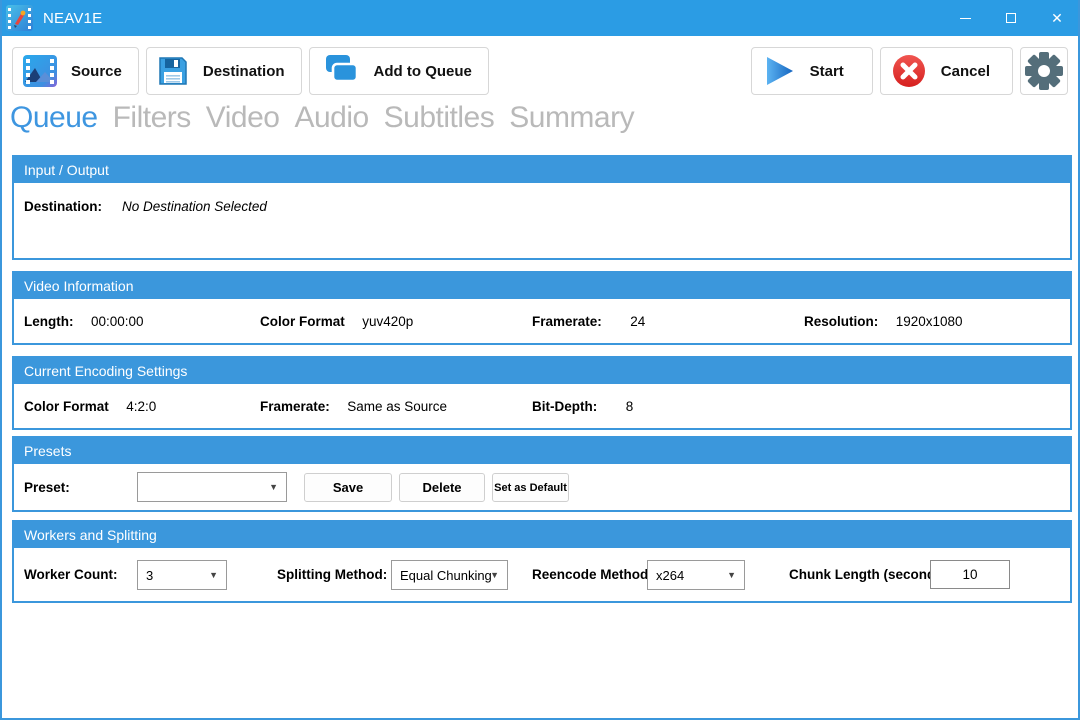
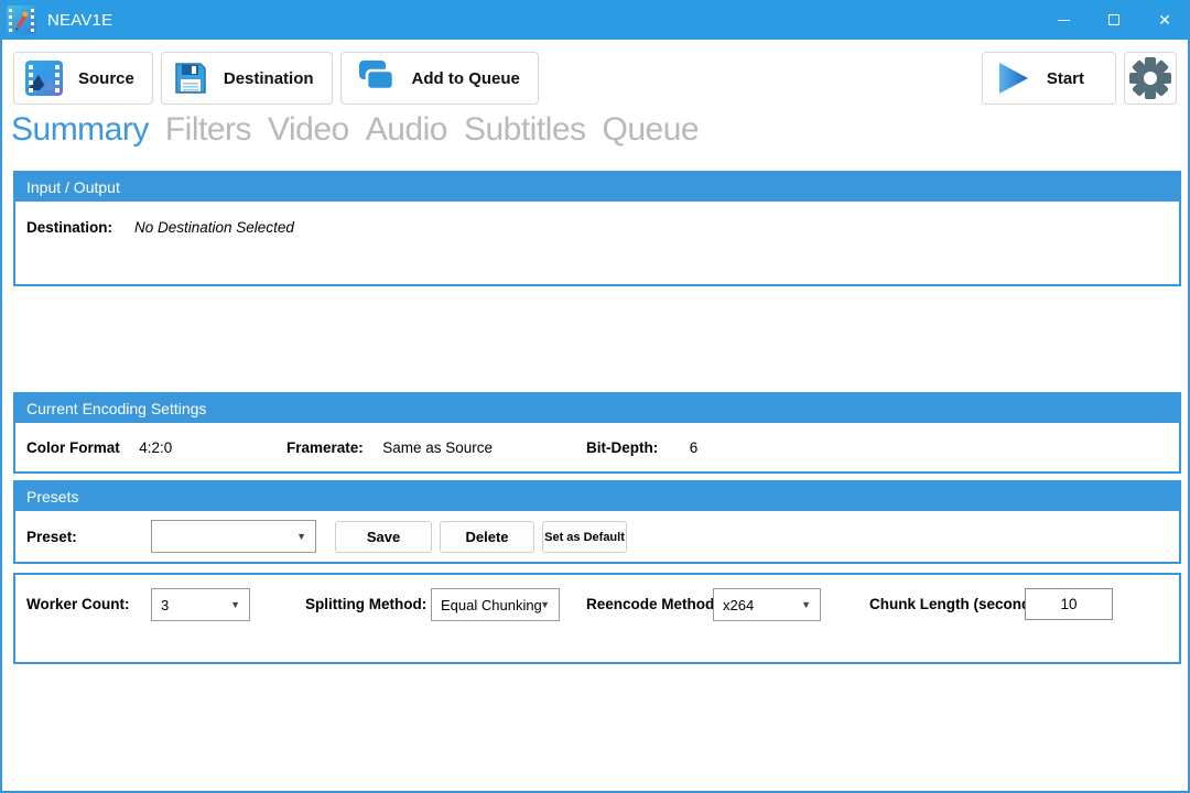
  NEAV1E
  ✕
  Source
  Destination
  Add to Queue
  Start
- Cancel
- Queue
+ Summary
  Filters
  Video
  Audio
  Subtitles
- Summary
+ Queue
  Input / Output
  Destination:
  No Destination Selected
- Video Information
- Length: 00:00:00
- Color Format yuv420p
- Framerate: 24
- Resolution: 1920x1080
  Current Encoding Settings
  Color Format 4:2:0
  Framerate: Same as Source
- Bit-Depth: 8
+ Bit-Depth: 6
  Presets
  Preset:
  ▼
  Save
  Delete
  Set as Default
- Workers and Splitting
  Worker Count:
  3
  ▼
  Splitting Method:
  Equal Chunking
  ▼
  Reencode Method
  x264
  ▼
  Chunk Length (secon
  10
